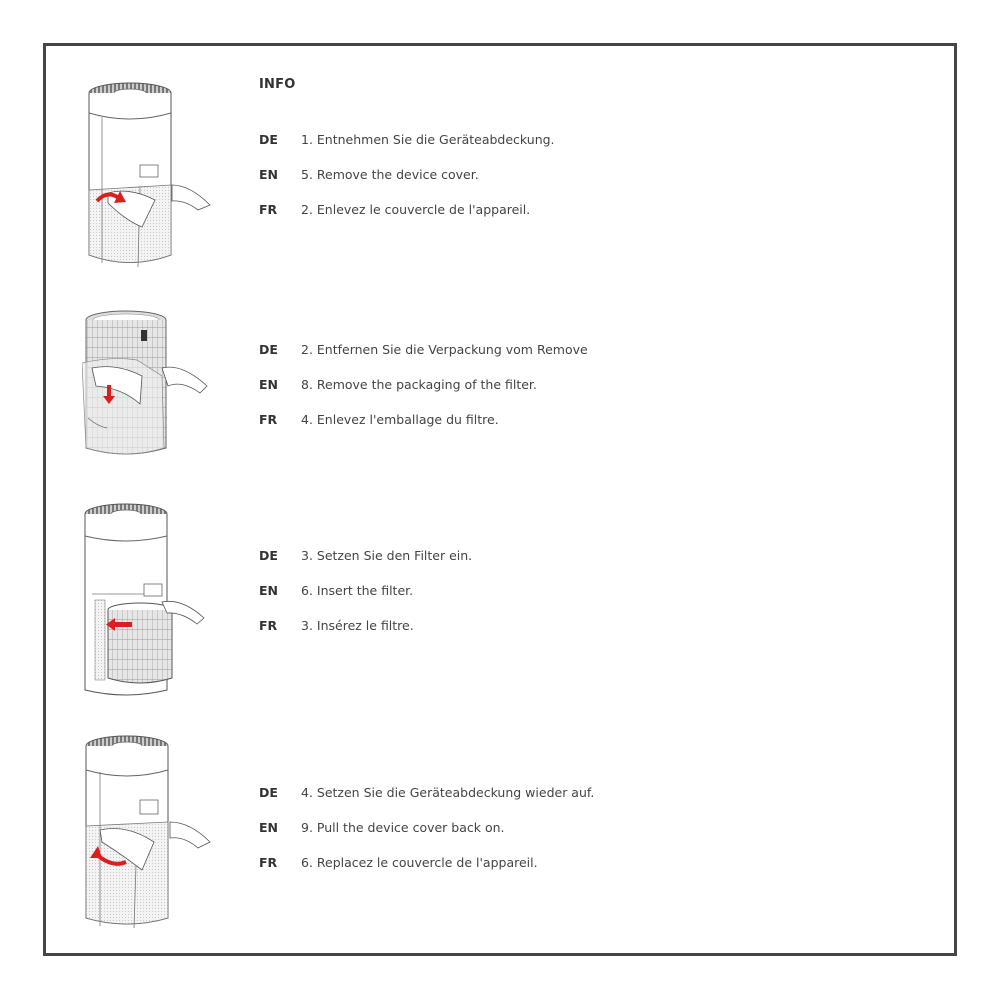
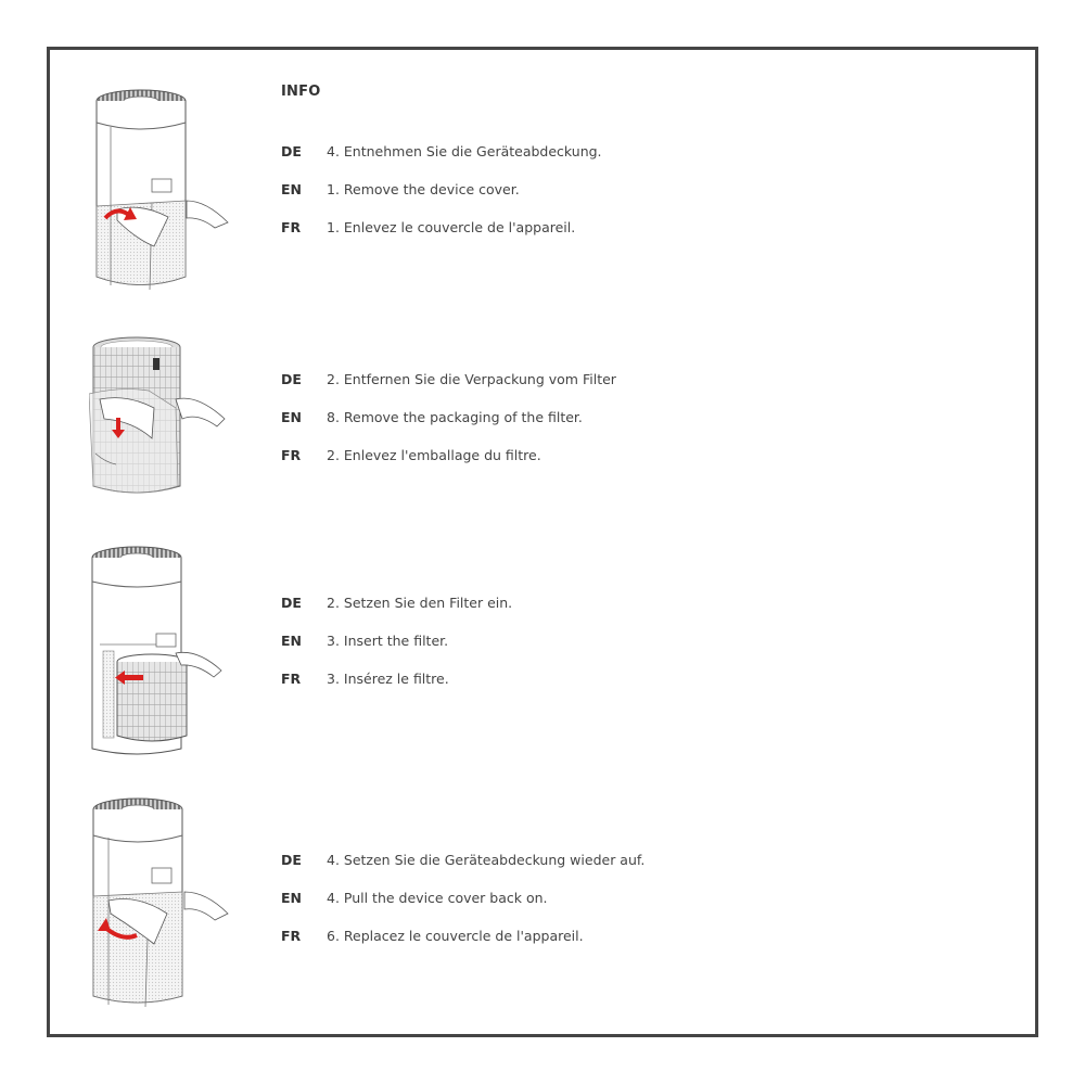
  INFO
  DE
- 1. Entnehmen Sie die Geräteabdeckung.
+ 4. Entnehmen Sie die Geräteabdeckung.
  EN
- 5. Remove the device cover.
+ 1. Remove the device cover.
  FR
- 2. Enlevez le couvercle de l'appareil.
+ 1. Enlevez le couvercle de l'appareil.
  DE
- 2. Entfernen Sie die Verpackung vom Remove
+ 2. Entfernen Sie die Verpackung vom Filter
  EN
  8. Remove the packaging of the filter.
  FR
- 4. Enlevez l'emballage du filtre.
+ 2. Enlevez l'emballage du filtre.
  DE
- 3. Setzen Sie den Filter ein.
+ 2. Setzen Sie den Filter ein.
  EN
- 6. Insert the filter.
+ 3. Insert the filter.
  FR
  3. Insérez le filtre.
  DE
  4. Setzen Sie die Geräteabdeckung wieder auf.
  EN
- 9. Pull the device cover back on.
+ 4. Pull the device cover back on.
  FR
  6. Replacez le couvercle de l'appareil.
